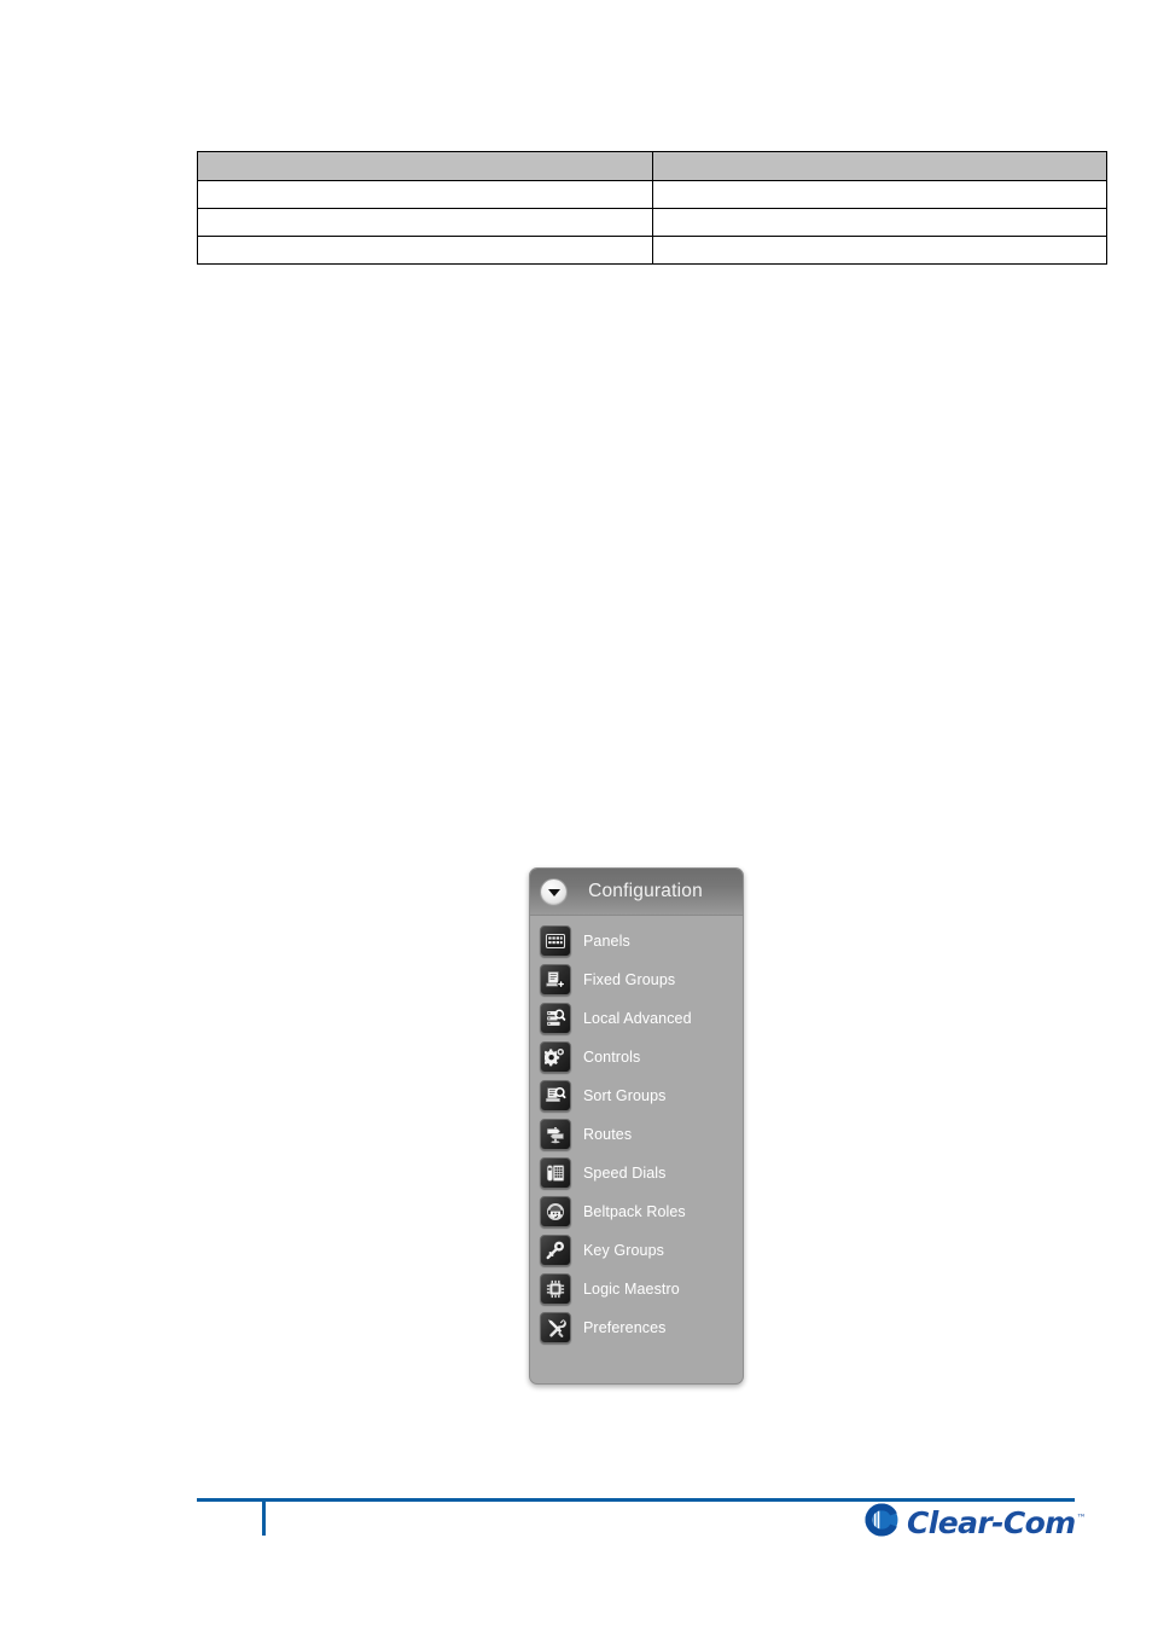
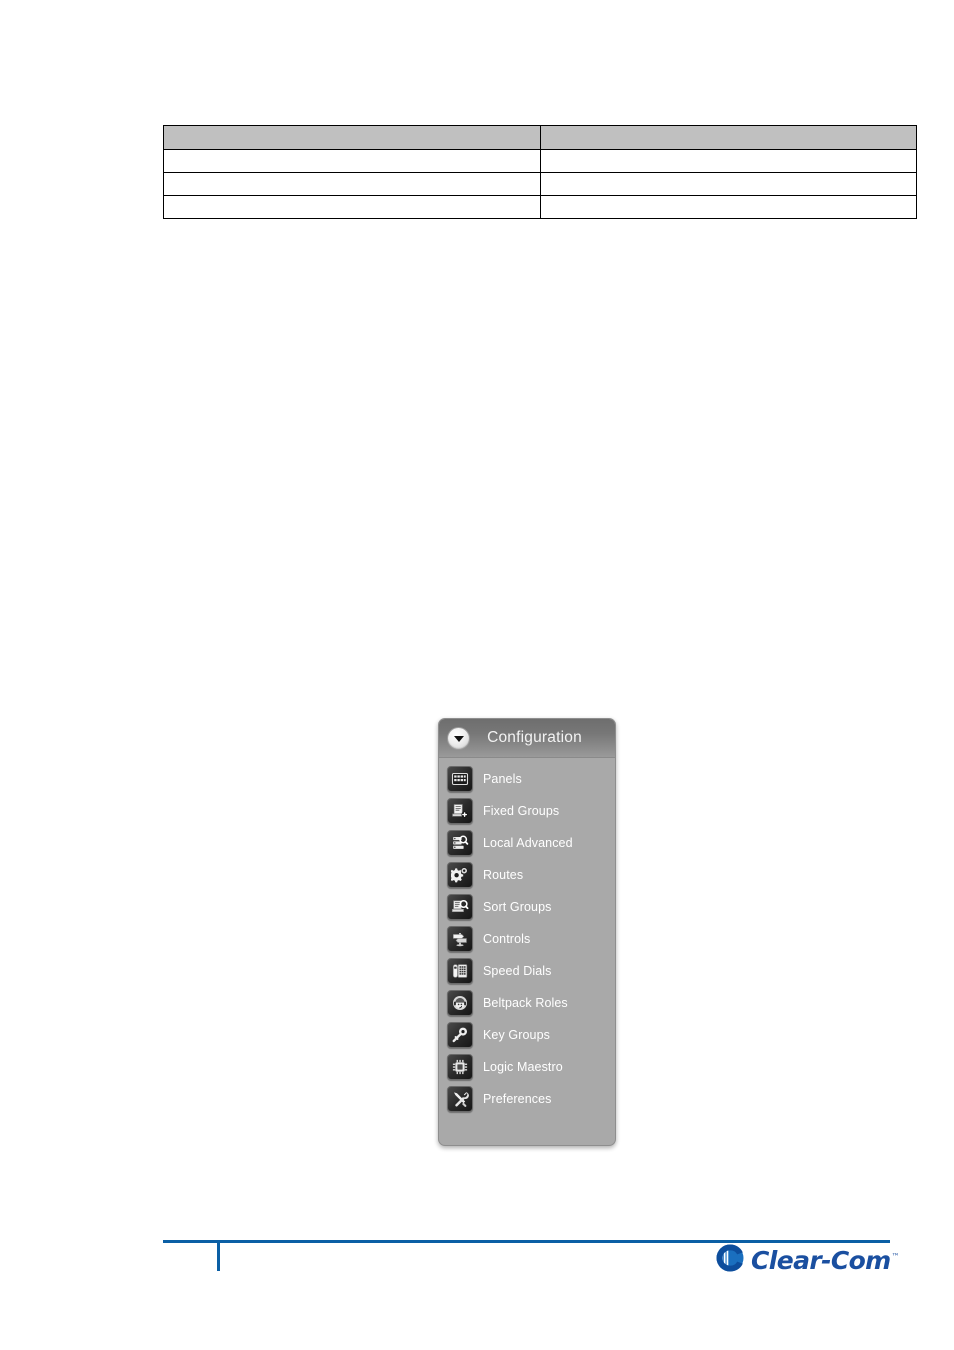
  Configuration
  Panels
  Fixed Groups
  Local Advanced
- Controls
+ Routes
  Sort Groups
- Routes
+ Controls
  Speed Dials
  Beltpack Roles
  Key Groups
  Logic Maestro
  Preferences
  Clear-Com™
